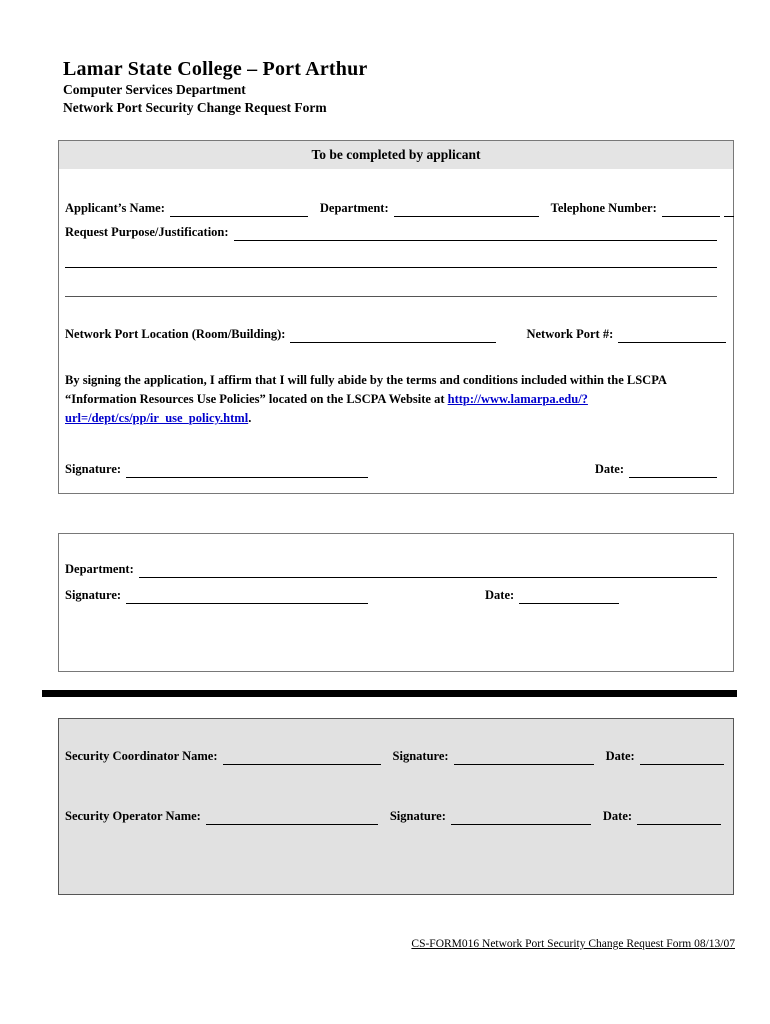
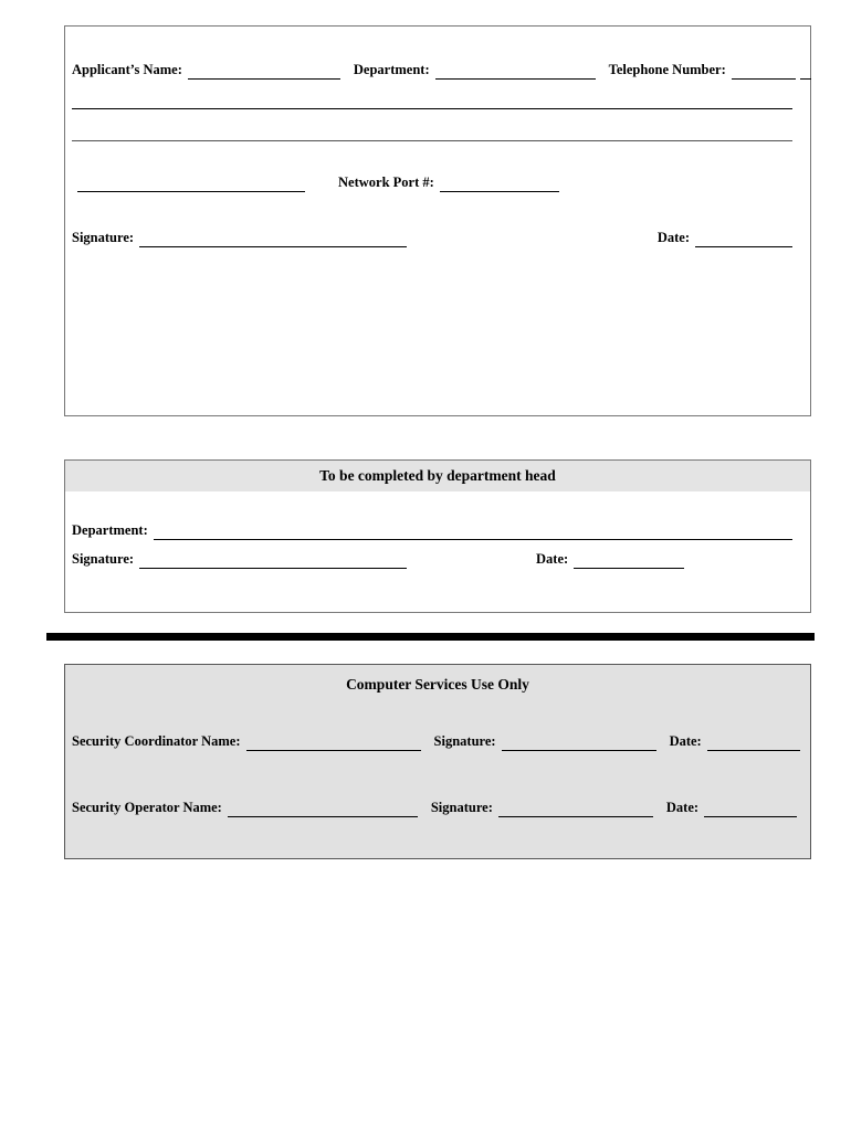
- Lamar State College – Port Arthur
- Computer Services Department
- Network Port Security Change Request Form
- To be completed by applicant
  Applicant’s Name:
  Department:
  Telephone Number:
- Request Purpose/Justification:
- Network Port Location (Room/Building):
  Network Port #:
- By signing the application, I affirm that I will fully abide by the terms and conditions included within the LSCPA “Information Resources Use Policies” located on the LSCPA Website at http://www.lamarpa.edu/?url=/dept/cs/pp/ir_use_policy.html.
  Signature:
  Date:
+ To be completed by department head
  Department:
  Signature:
  Date:
+ Computer Services Use Only
  Security Coordinator Name:
  Signature:
  Date:
  Security Operator Name:
  Signature:
  Date:
- CS-FORM016 Network Port Security Change Request Form 08/13/07
